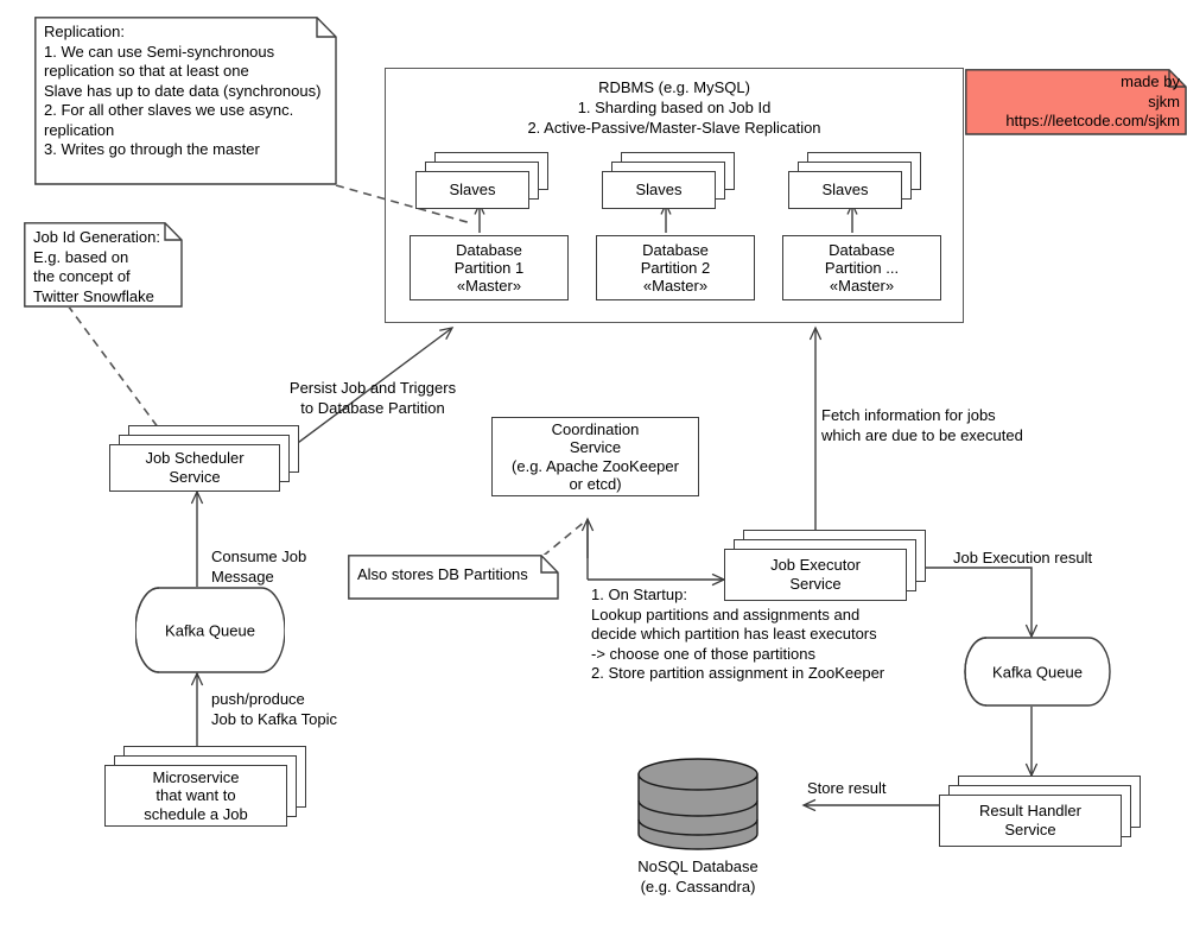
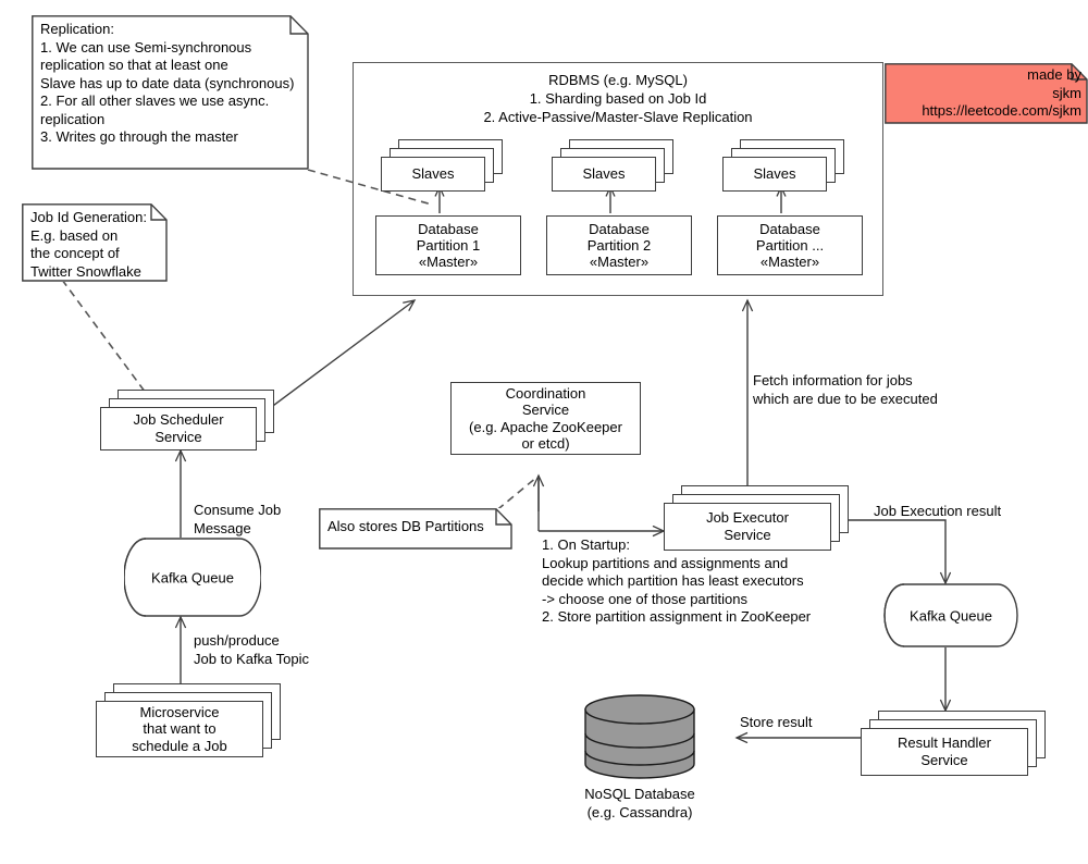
  RDBMS (e.g. MySQL)
  1. Sharding based on Job Id
  2. Active-Passive/Master-Slave Replication
  Slaves
  Slaves
  Slaves
  Database
  Partition 1
  «Master»
  Database
  Partition 2
  «Master»
  Database
  Partition ...
  «Master»
  Replication:
  1. We can use Semi-synchronous
  replication so that at least one
  Slave has up to date data (synchronous)
  2. For all other slaves we use async.
  replication
  3. Writes go through the master
  Job Id Generation:
  E.g. based on
  the concept of
  Twitter Snowflake
  Also stores DB Partitions
  made by
  sjkm
  https://leetcode.com/sjkm
  Job Scheduler
  Service
  Coordination
  Service
  (e.g. Apache ZooKeeper
  or etcd)
  Job Executor
  Service
  Result Handler
  Service
  Microservice
  that want to
  schedule a Job
  Kafka Queue
  Kafka Queue
  NoSQL Database
  (e.g. Cassandra)
- Persist Job and Triggers
- to Database Partition
  Fetch information for jobs
  which are due to be executed
  Consume Job
  Message
  push/produce
  Job to Kafka Topic
  Job Execution result
  Store result
  1. On Startup:
  Lookup partitions and assignments and
  decide which partition has least executors
  -> choose one of those partitions
  2. Store partition assignment in ZooKeeper
